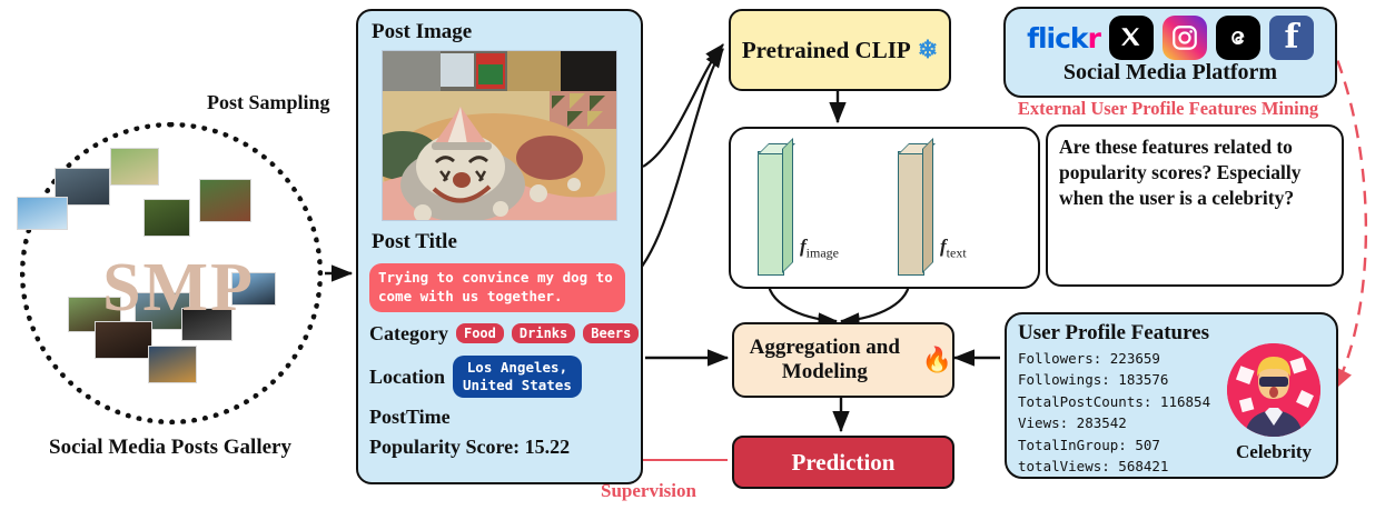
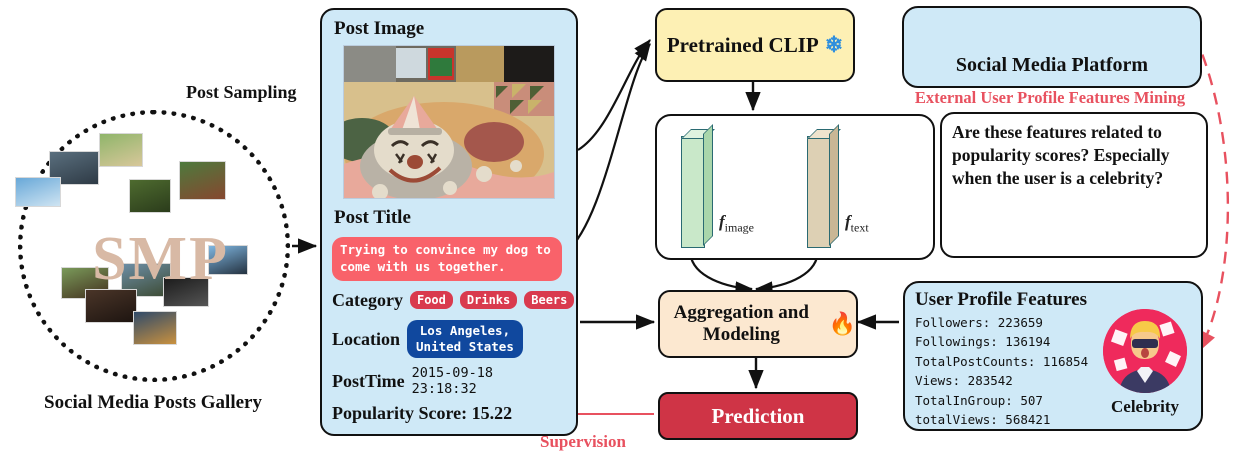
  SMP
  Social Media Posts Gallery
  Post Sampling
  Post Image
  Post Title
  Trying to convince my dog to come with us together.
  Category
  Food
  Drinks
  Beers
  Location
  Los Angeles,
  United States
  PostTime
+ 2015-09-18 23:18:32
  Popularity Score: 15.22
  Pretrained CLIP
  ❄
- flick
- r
- f
  Social Media Platform
  External User Profile Features Mining
  fimage
  ftext
  Are these features related to popularity scores? Especially when the user is a celebrity?
  Aggregation and Modeling
  🔥
  Prediction
  Supervision
  User Profile Features
  Followers: 223659
- Followings: 183576
+ Followings: 136194
  TotalPostCounts: 116854
  Views: 283542
  TotalInGroup: 507
  totalViews: 568421
  Celebrity
